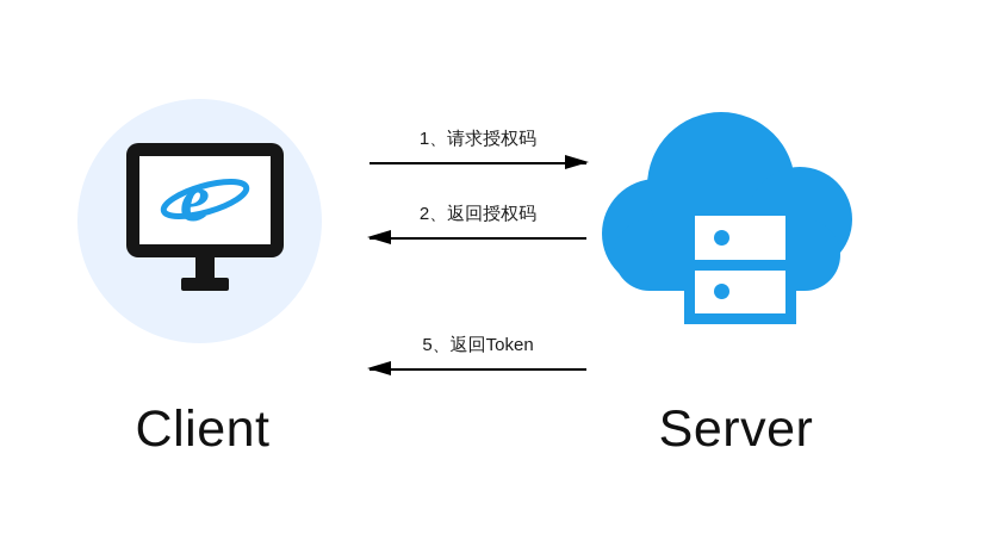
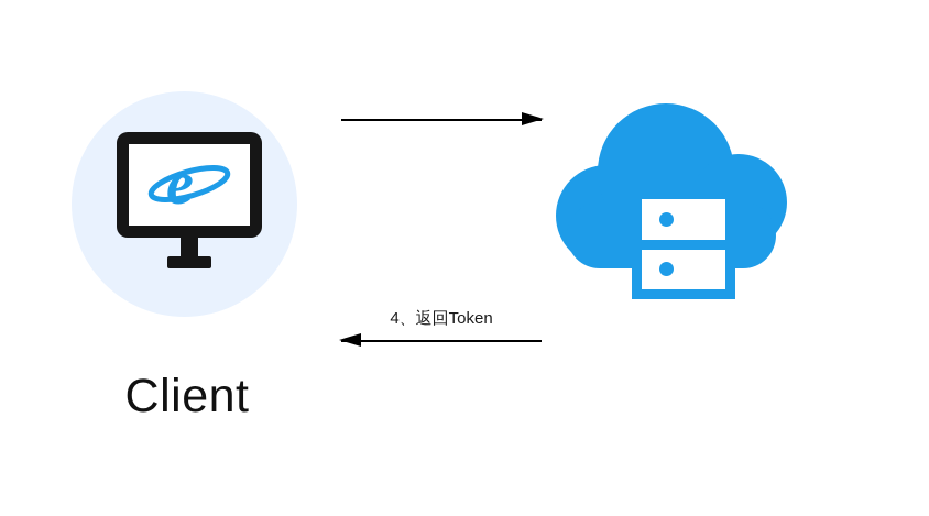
  e
- 1、请求授权码
- 2、返回授权码
- 5、返回Token
+ 4、返回Token
  Client
- Server
